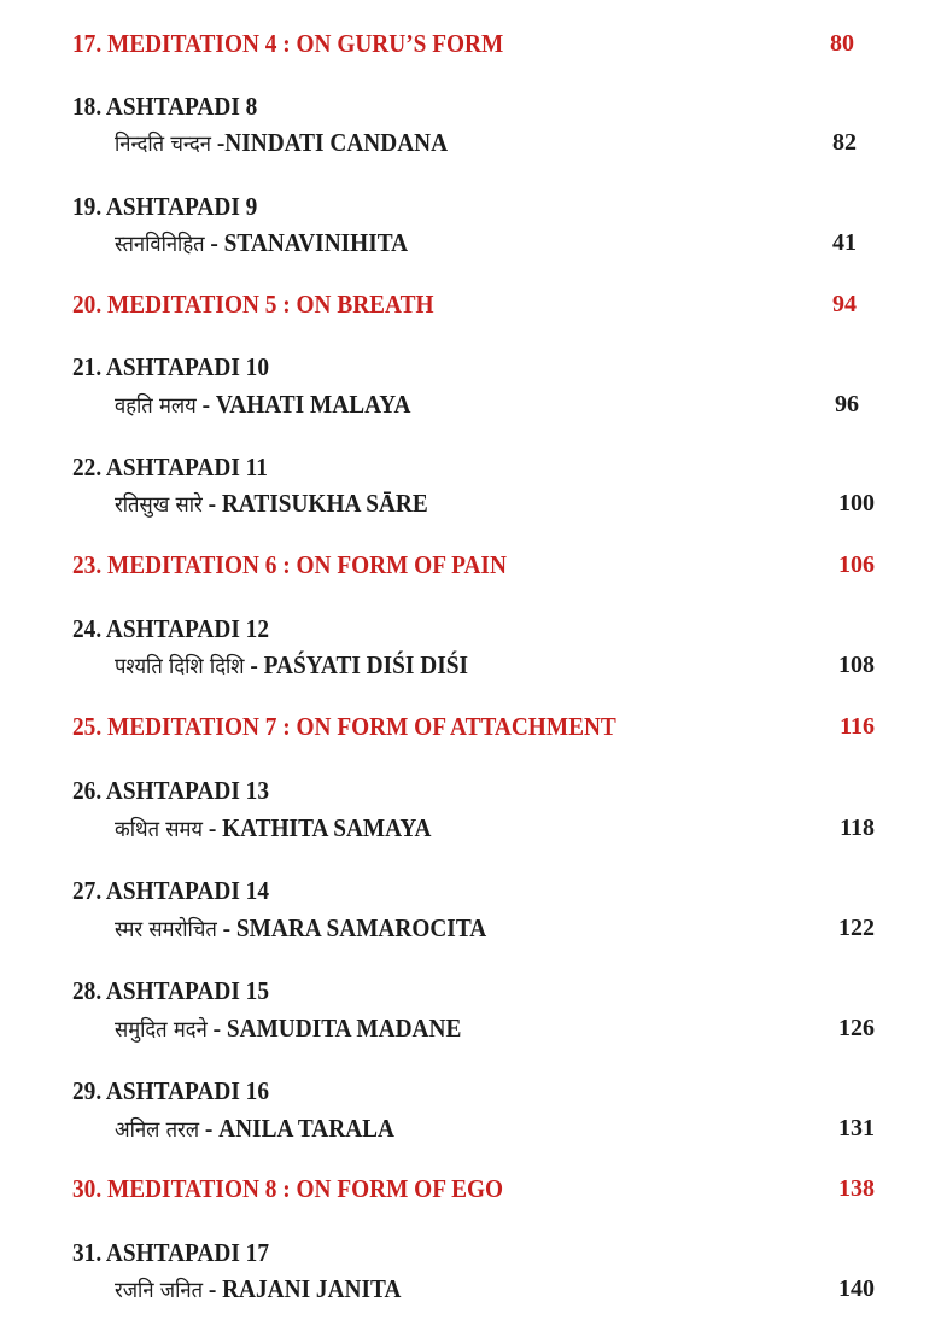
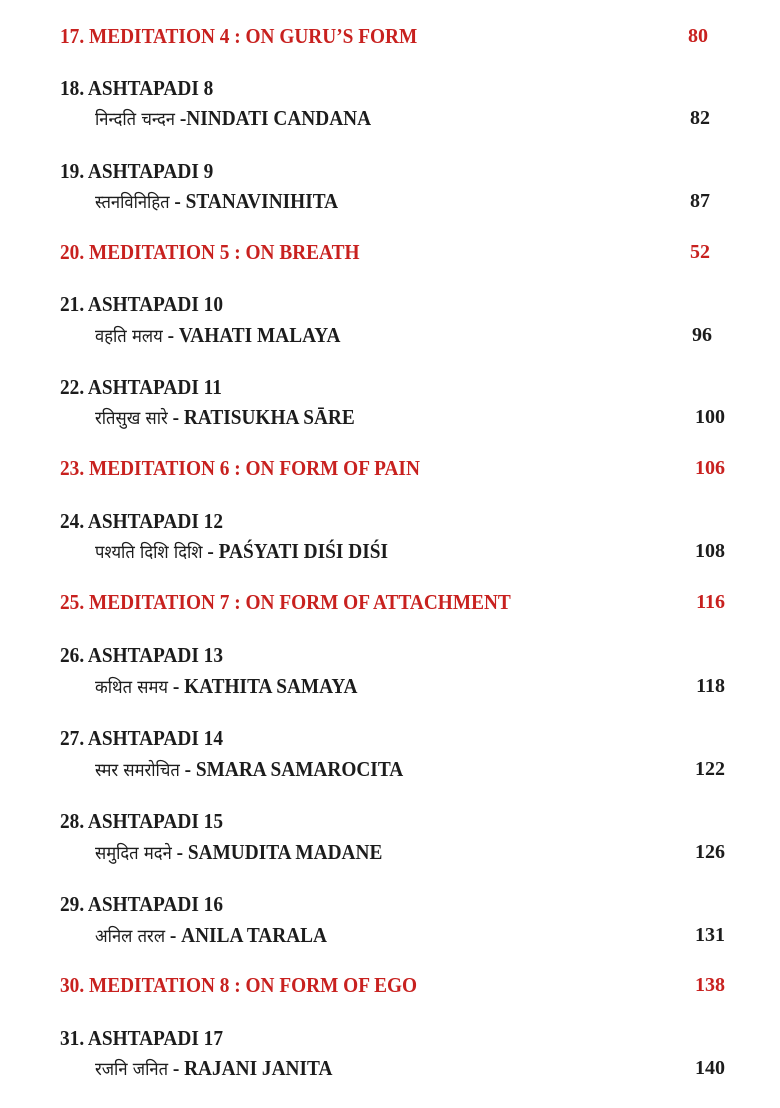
  17. MEDITATION 4 : ON GURU’S FORM
  80
  18. ASHTAPADI 8
  निन्दति चन्दन -NINDATI CANDANA
  82
  19. ASHTAPADI 9
  स्तनविनिहित - STANAVINIHITA
- 41
+ 87
  20. MEDITATION 5 : ON BREATH
- 94
+ 52
  21. ASHTAPADI 10
  वहति मलय - VAHATI MALAYA
  96
  22. ASHTAPADI 11
  रतिसुख सारे - RATISUKHA SĀRE
  100
  23. MEDITATION 6 : ON FORM OF PAIN
  106
  24. ASHTAPADI 12
  पश्यति दिशि दिशि - PAŚYATI DIŚI DIŚI
  108
  25. MEDITATION 7 : ON FORM OF ATTACHMENT
  116
  26. ASHTAPADI 13
  कथित समय - KATHITA SAMAYA
  118
  27. ASHTAPADI 14
  स्मर समरोचित - SMARA SAMAROCITA
  122
  28. ASHTAPADI 15
  समुदित मदने - SAMUDITA MADANE
  126
  29. ASHTAPADI 16
  अनिल तरल - ANILA TARALA
  131
  30. MEDITATION 8 : ON FORM OF EGO
  138
  31. ASHTAPADI 17
  रजनि जनित - RAJANI JANITA
  140
